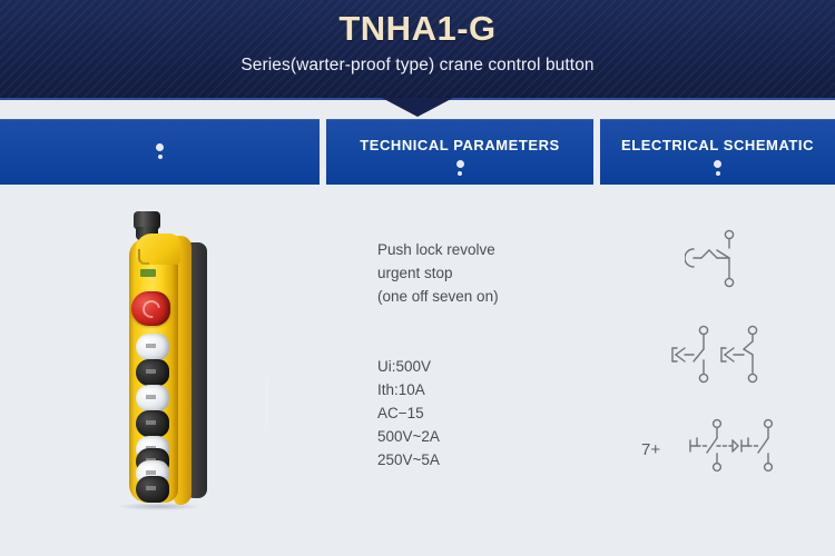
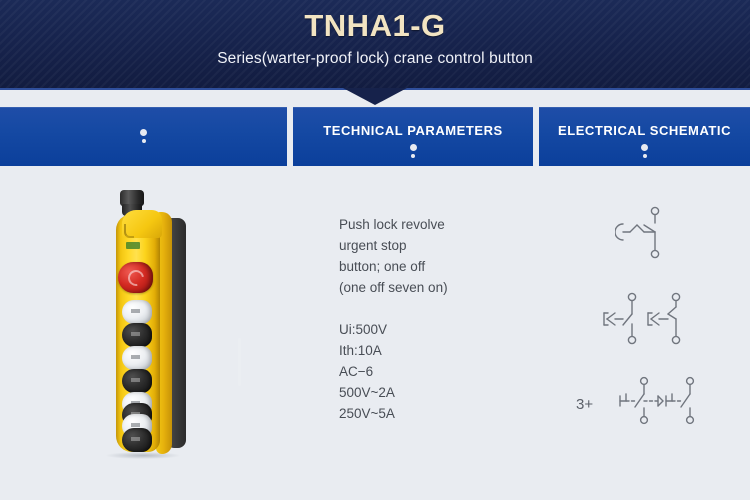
  TNHA1-G
- Series(warter-proof type) crane control button
+ Series(warter-proof lock) crane control button
  TECHNICAL PARAMETERS
  ELECTRICAL SCHEMATIC
  Push lock revolve
  urgent stop
+ button; one off
  (one off seven on)
  Ui:500V
  Ith:10A
- AC−15
+ AC−6
  500V~2A
  250V~5A
- 7+
+ 3+
